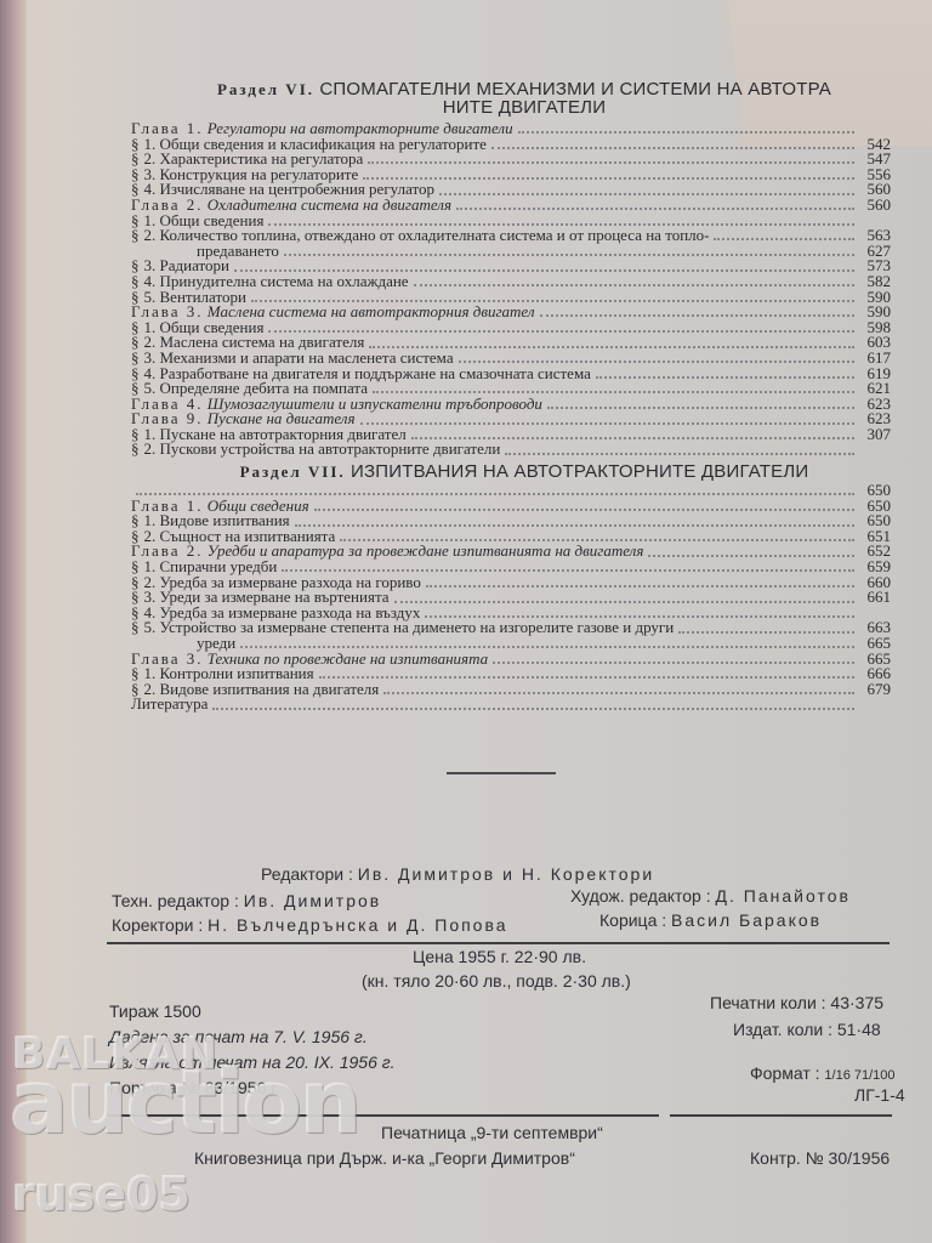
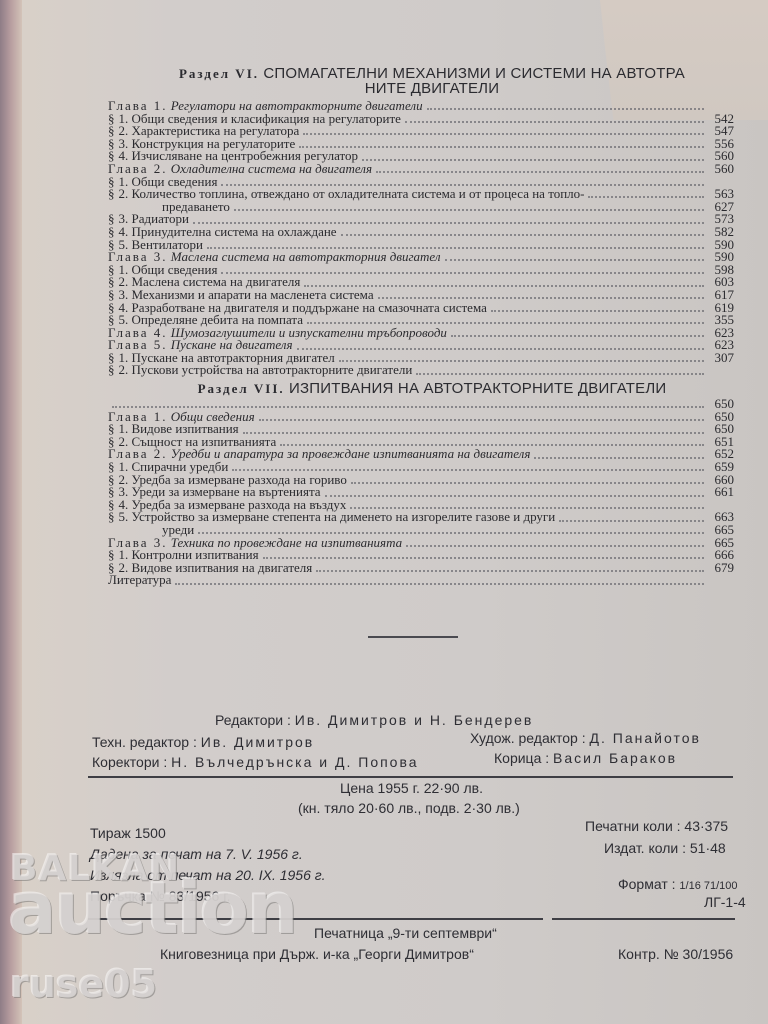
  Раздел VI. СПОМАГАТЕЛНИ МЕХАНИЗМИ И СИСТЕМИ НА АВТОТРА
  НИТЕ ДВИГАТЕЛИ
  Глава 1. Регулатори на автотракторните двигатели
  § 1. Общи сведения и класификация на регулаторите
  542
  § 2. Характеристика на регулатора
  547
  § 3. Конструкция на регулаторите
  556
  § 4. Изчисляване на центробежния регулатор
  560
  Глава 2. Охладителна система на двигателя
  560
  § 1. Общи сведения
  § 2. Количество топлина, отвеждано от охладителната система и от процеса на топло-
  563
  предаването
  627
  § 3. Радиатори
  573
  § 4. Принудителна система на охлаждане
  582
  § 5. Вентилатори
  590
  Глава 3. Маслена система на автотракторния двигател
  590
  § 1. Общи сведения
  598
  § 2. Маслена система на двигателя
  603
  § 3. Механизми и апарати на масленета системa
  617
  § 4. Разработване на двигателя и поддържане на смазочната система
  619
  § 5. Определяне дебита на помпата
- 621
+ 355
  Глава 4. Шумозаглушители и изпускателни тръбопроводи
  623
- Глава 9. Пускане на двигателя
+ Глава 5. Пускане на двигателя
  623
  § 1. Пускане на автотракторния двигател
  307
  § 2. Пускови устройства на автотракторните двигатели
  Раздел VII. ИЗПИТВАНИЯ НА АВТОТРАКТОРНИТЕ ДВИГАТЕЛИ
  650
  Глава 1. Общи сведения
  650
  § 1. Видове изпитвания
  650
  § 2. Същност на изпитванията
  651
  Глава 2. Уредби и апаратура за провеждане изпитванията на двигателя
  652
  § 1. Спирачни уредби
  659
  § 2. Уредба за измерване разхода на гориво
  660
  § 3. Уреди за измерване на въртенията
  661
  § 4. Уредба за измерване разхода на въздух
  § 5. Устройство за измерване степента на димeнето на изгорелите газове и други
  663
  уреди
  665
  Глава 3. Техника по провеждане на изпитванията
  665
  § 1. Контролни изпитвания
  666
  § 2. Видове изпитвания на двигателя
  679
  Литература
- Редактори : Ив. Димитров и Н. Коректори
+ Редактори : Ив. Димитров и Н. Бендерев
  Техн. редактор : Ив. Димитров
  Худож. редактор : Д. Панайотов
  Коректори : Н. Вълчедрънска и Д. Попова
  Корица : Васил Бараков
  Цена 1955 г. 22·90 лв.
  (кн. тяло 20·60 лв., подв. 2·30 лв.)
  Тираж 1500
  Дадена за печат на 7. V. 1956 г.
  Излязла от печат на 20. IX. 1956 г.
  Поръчка № 83/1956 г.
  Печатни коли : 43·375
  Издат. коли : 51·48
  Формат : 1/16 71/100
  ЛГ-1-4
  Печатница „9-ти септември“
  Книговезница при Държ. и-ка „Георги Димитров“
  Контр. № 30/1956
  BALKAN
  auction
  ruse05
